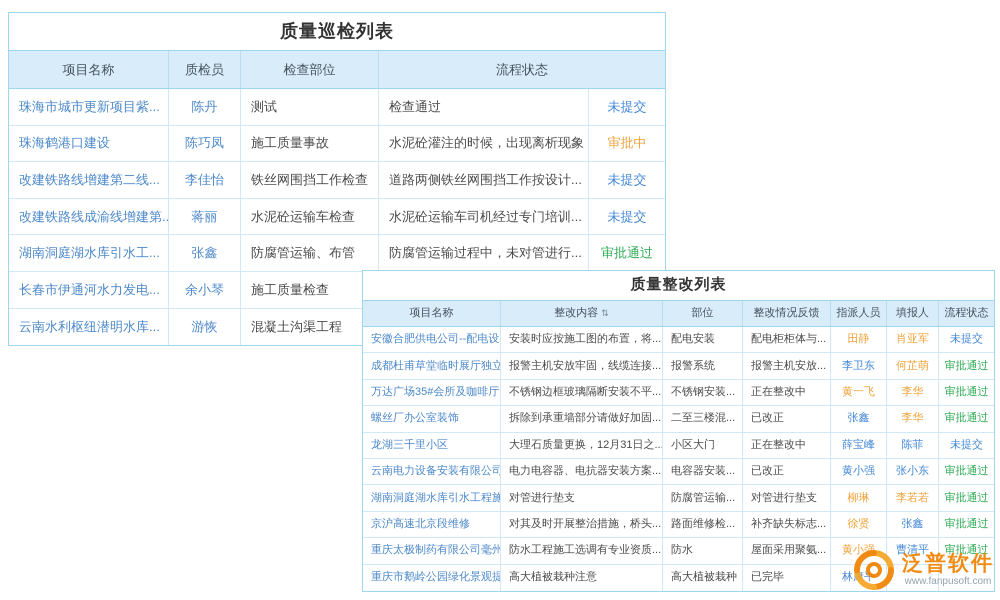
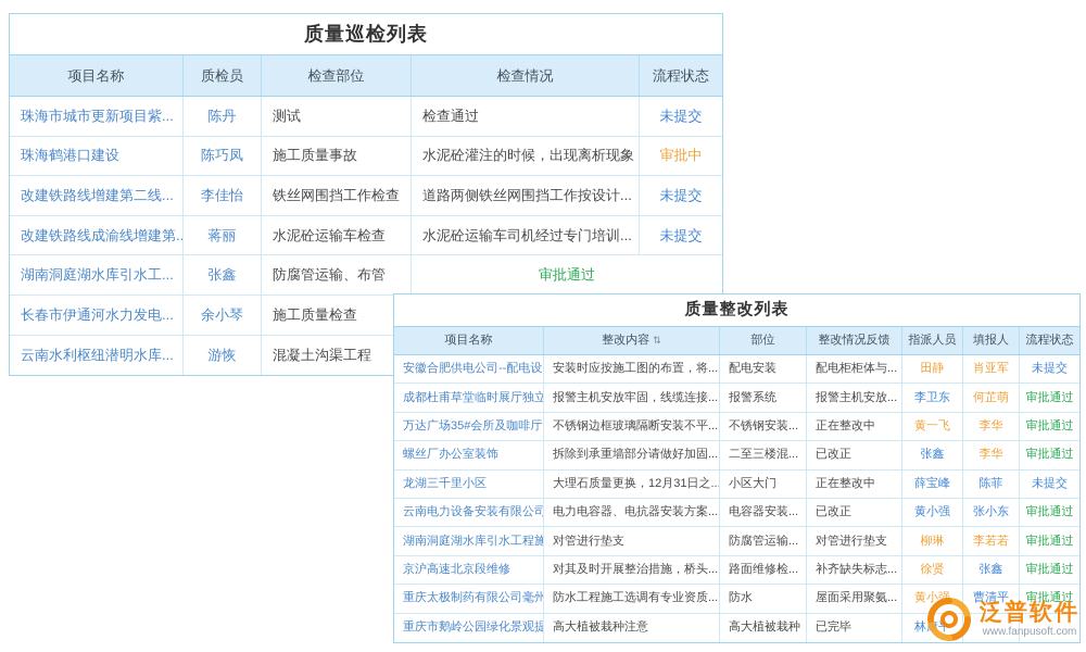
  质量巡检列表
  项目名称
  质检员
  检查部位
+ 检查情况
  流程状态
  珠海市城市更新项目紫...
  陈丹
  测试
  检查通过
  未提交
  珠海鹤港口建设
  陈巧凤
  施工质量事故
  水泥砼灌注的时候，出现离析现象
  审批中
  改建铁路线增建第二线...
  李佳怡
  铁丝网围挡工作检查
  道路两侧铁丝网围挡工作按设计...
  未提交
  改建铁路线成渝线增建第..
  蒋丽
  水泥砼运输车检查
  水泥砼运输车司机经过专门培训...
  未提交
  湖南洞庭湖水库引水工...
  张鑫
  防腐管运输、布管
- 防腐管运输过程中，未对管进行...
  审批通过
  长春市伊通河水力发电...
  余小琴
  施工质量检查
  云南水利枢纽潜明水库...
  游恢
  混凝土沟渠工程
  质量整改列表
  项目名称
  整改内容
  ⇅
  部位
  整改情况反馈
  指派人员
  填报人
  流程状态
  安徽合肥供电公司--配电设
  安装时应按施工图的布置，将...
  配电安装
  配电柜柜体与...
  田静
  肖亚军
  未提交
  成都杜甫草堂临时展厅独立
  报警主机安放牢固，线缆连接...
  报警系统
  报警主机安放...
  李卫东
  何芷萌
  审批通过
  万达广场35#会所及咖啡厅
  不锈钢边框玻璃隔断安装不平...
  不锈钢安装...
  正在整改中
  黄一飞
  李华
  审批通过
  螺丝厂办公室装饰
  拆除到承重墙部分请做好加固...
  二至三楼混...
  已改正
  张鑫
  李华
  审批通过
  龙湖三千里小区
  大理石质量更换，12月31日之...
  小区大门
  正在整改中
  薛宝峰
  陈菲
  未提交
  云南电力设备安装有限公司
  电力电容器、电抗器安装方案...
  电容器安装...
  已改正
  黄小强
  张小东
  审批通过
  湖南洞庭湖水库引水工程施
  对管进行垫支
  防腐管运输...
  对管进行垫支
  柳琳
  李若若
  审批通过
  京沪高速北京段维修
  对其及时开展整治措施，桥头...
  路面维修检...
  补齐缺失标志...
  徐贤
  张鑫
  审批通过
  重庆太极制药有限公司毫州
  防水工程施工选调有专业资质...
  防水
  屋面采用聚氨...
  黄小强
  曹清平
  审批通过
  重庆市鹅岭公园绿化景观提
  高大植被栽种注意
  高大植被栽种
  已完毕
  泛普软件
  www.fanpusoft.com
